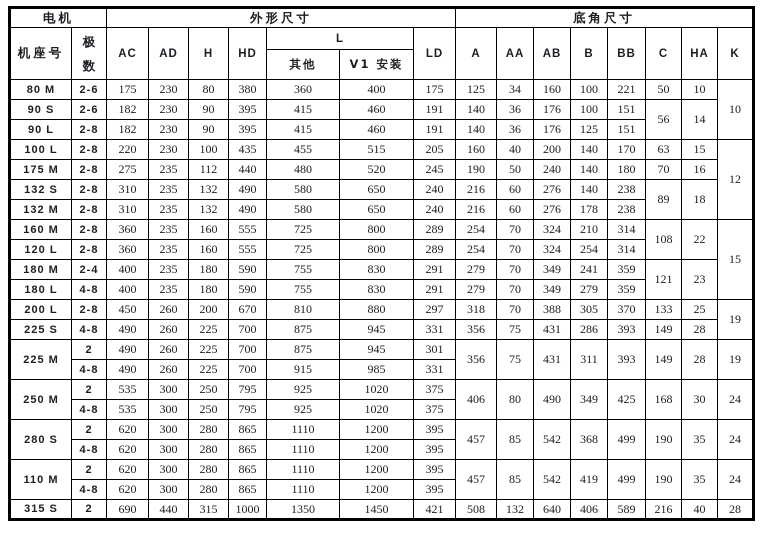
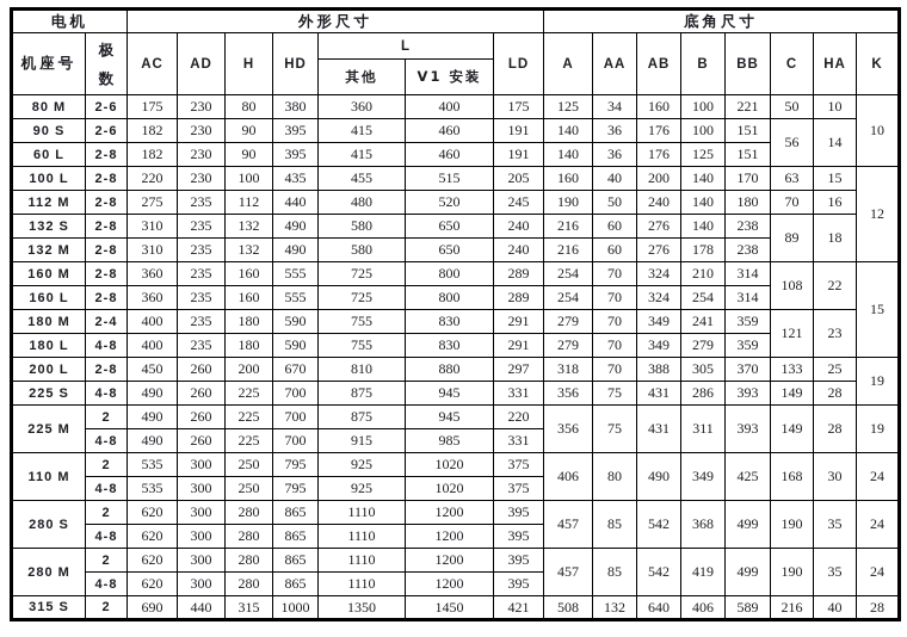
  电机	外形尺寸	底角尺寸
  机座号	极 数	AC	AD	H	HD	L	LD	A	AA	AB	B	BB	C	HA	K
  其他	V1 安装
  80 M	2-6	175	230	80	380	360	400	175	125	34	160	100	221	50	10	10
  90 S	2-6	182	230	90	395	415	460	191	140	36	176	100	151	56	14
- 90 L	2-8	182	230	90	395	415	460	191	140	36	176	125	151
+ 60 L	2-8	182	230	90	395	415	460	191	140	36	176	125	151
  100 L	2-8	220	230	100	435	455	515	205	160	40	200	140	170	63	15	12
- 175 M	2-8	275	235	112	440	480	520	245	190	50	240	140	180	70	16
+ 112 M	2-8	275	235	112	440	480	520	245	190	50	240	140	180	70	16
  132 S	2-8	310	235	132	490	580	650	240	216	60	276	140	238	89	18
  132 M	2-8	310	235	132	490	580	650	240	216	60	276	178	238
  160 M	2-8	360	235	160	555	725	800	289	254	70	324	210	314	108	22	15
- 120 L	2-8	360	235	160	555	725	800	289	254	70	324	254	314
+ 160 L	2-8	360	235	160	555	725	800	289	254	70	324	254	314
  180 M	2-4	400	235	180	590	755	830	291	279	70	349	241	359	121	23
  180 L	4-8	400	235	180	590	755	830	291	279	70	349	279	359
  200 L	2-8	450	260	200	670	810	880	297	318	70	388	305	370	133	25	19
  225 S	4-8	490	260	225	700	875	945	331	356	75	431	286	393	149	28
- 225 M	2	490	260	225	700	875	945	301	356	75	431	311	393	149	28	19
+ 225 M	2	490	260	225	700	875	945	220	356	75	431	311	393	149	28	19
  4-8	490	260	225	700	915	985	331
- 250 M	2	535	300	250	795	925	1020	375	406	80	490	349	425	168	30	24
+ 110 M	2	535	300	250	795	925	1020	375	406	80	490	349	425	168	30	24
  4-8	535	300	250	795	925	1020	375
  280 S	2	620	300	280	865	1110	1200	395	457	85	542	368	499	190	35	24
  4-8	620	300	280	865	1110	1200	395
- 110 M	2	620	300	280	865	1110	1200	395	457	85	542	419	499	190	35	24
+ 280 M	2	620	300	280	865	1110	1200	395	457	85	542	419	499	190	35	24
  4-8	620	300	280	865	1110	1200	395
  315 S	2	690	440	315	1000	1350	1450	421	508	132	640	406	589	216	40	28
